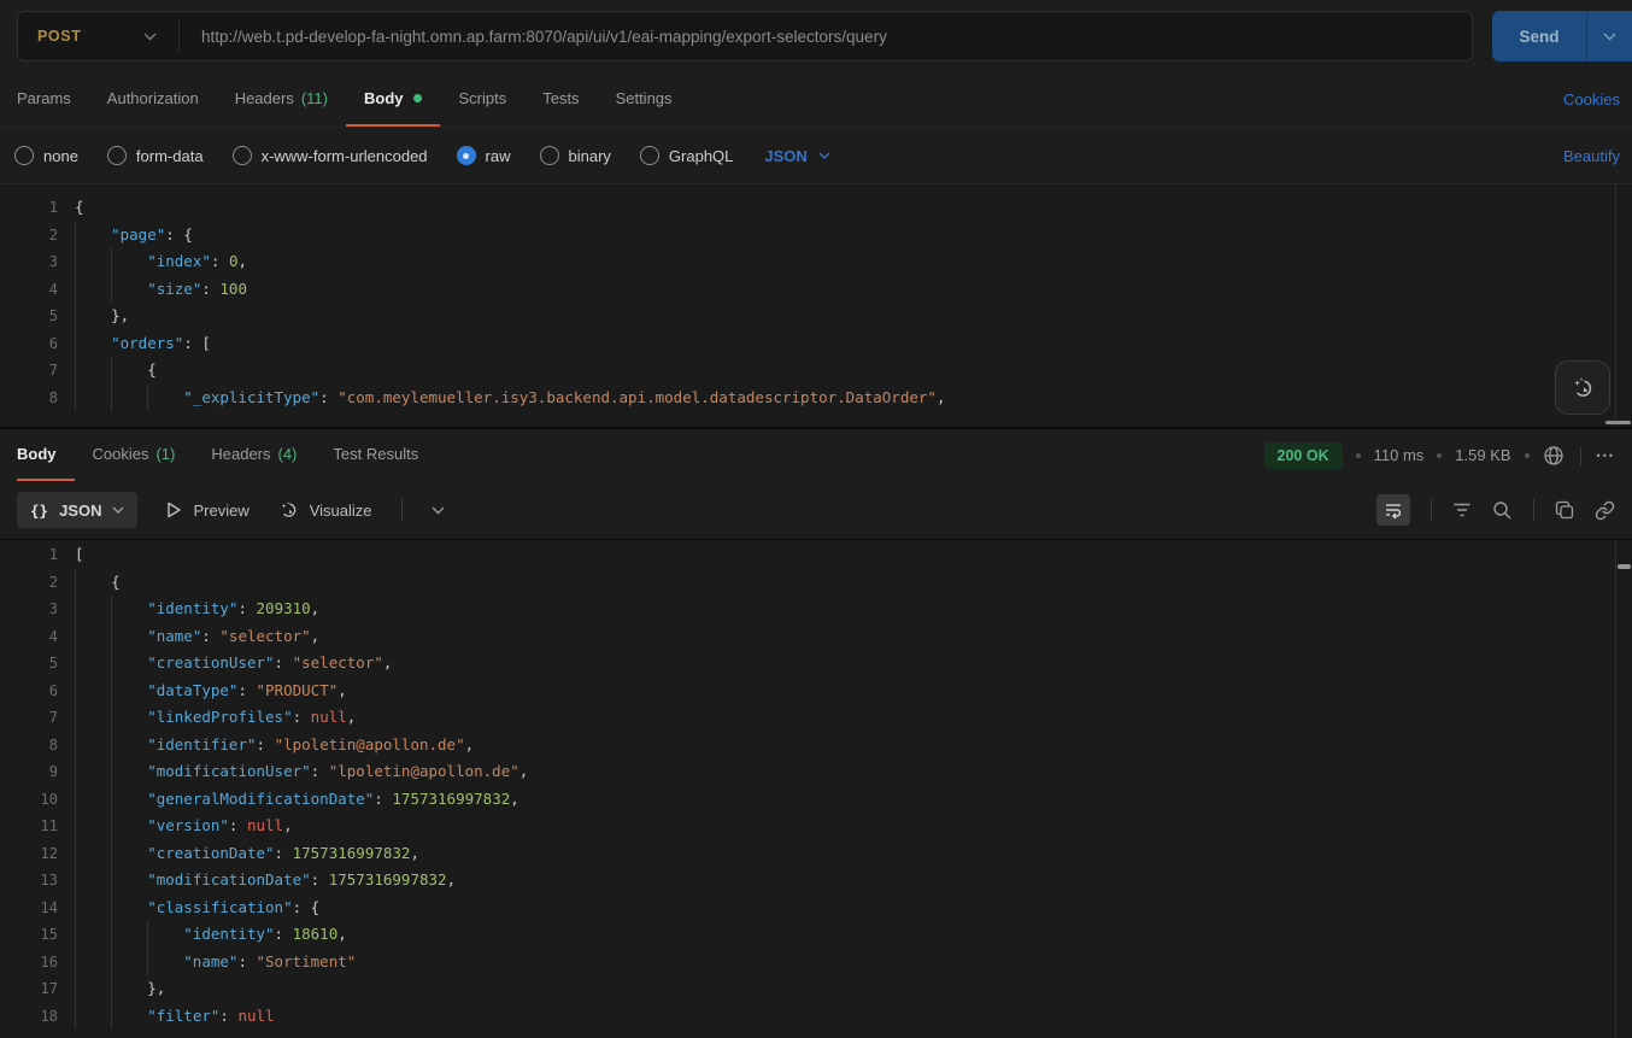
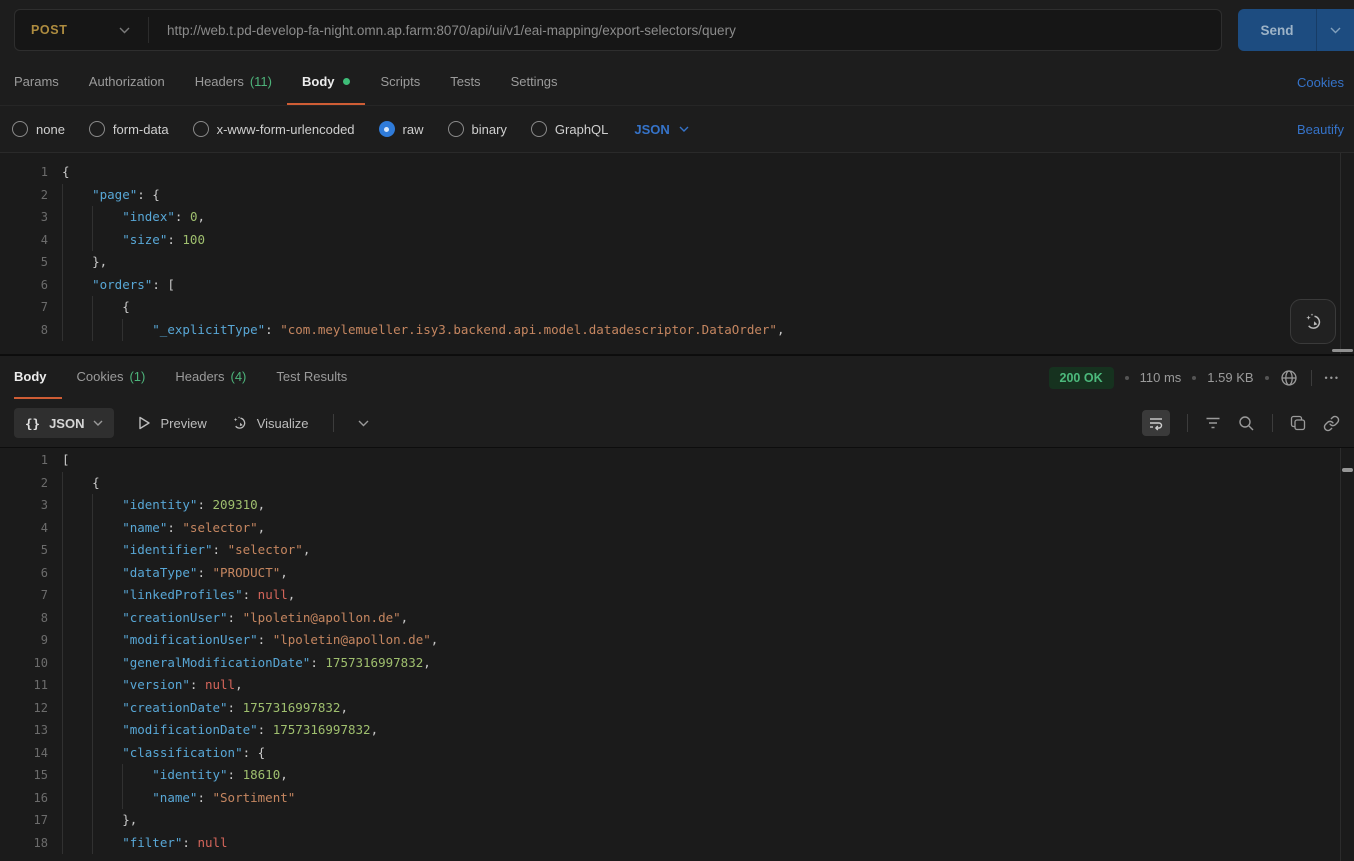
  POST
  http://web.t.pd-develop-fa-night.omn.ap.farm:8070/api/ui/v1/eai-mapping/export-selectors/query
  Send
  Params
  Authorization
  Headers
  (11)
  Body
  Scripts
  Tests
  Settings
  Cookies
  none
  form-data
  x-www-form-urlencoded
  raw
  binary
  GraphQL
  JSON
  Beautify
  1
  {
  2
  "page": {
  3
  "index": 0,
  4
  "size": 100
  5
  },
  6
  "orders": [
  7
  {
  8
  "_explicitType": "com.meylemueller.isy3.backend.api.model.datadescriptor.DataOrder",
  Body
  Cookies
  (1)
  Headers
  (4)
  Test Results
  200 OK
  110 ms
  1.59 KB
  •••
  {}
  JSON
  Preview
  Visualize
  1
  [
  2
  {
  3
  "identity": 209310,
  4
  "name": "selector",
  5
- "creationUser": "selector",
+ "identifier": "selector",
  6
  "dataType": "PRODUCT",
  7
  "linkedProfiles": null,
  8
- "identifier": "lpoletin@apollon.de",
+ "creationUser": "lpoletin@apollon.de",
  9
  "modificationUser": "lpoletin@apollon.de",
  10
  "generalModificationDate": 1757316997832,
  11
  "version": null,
  12
  "creationDate": 1757316997832,
  13
  "modificationDate": 1757316997832,
  14
  "classification": {
  15
  "identity": 18610,
  16
  "name": "Sortiment"
  17
  },
  18
  "filter": null
